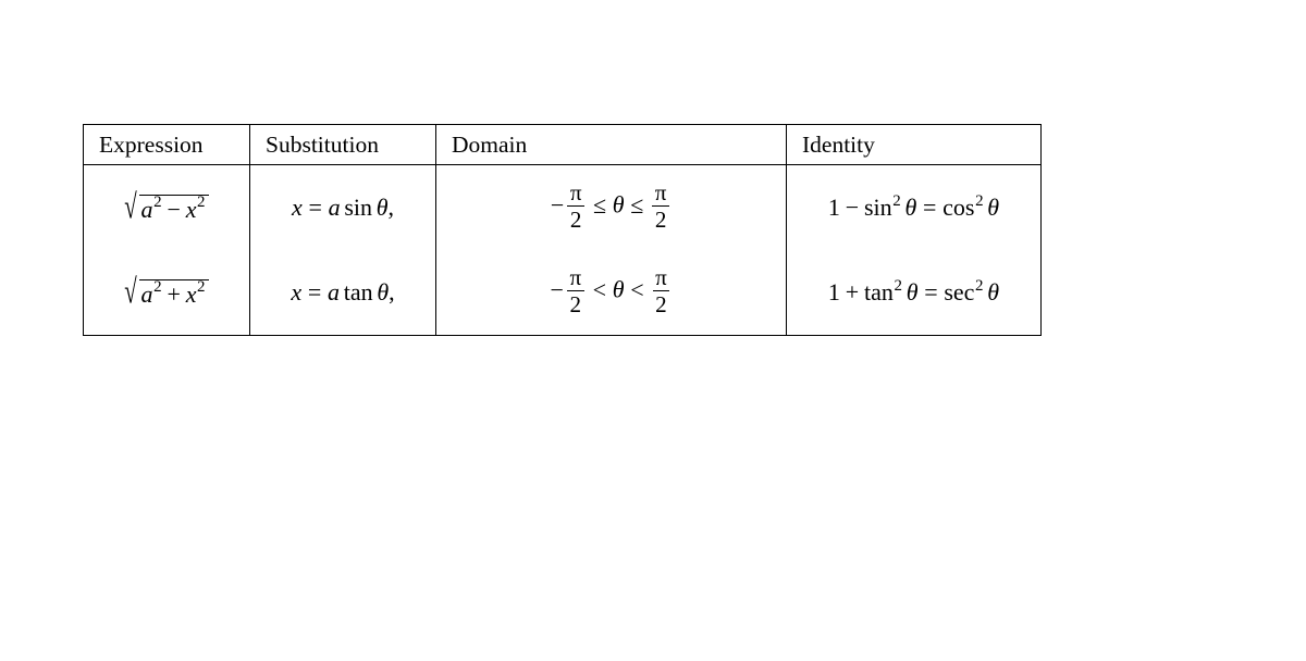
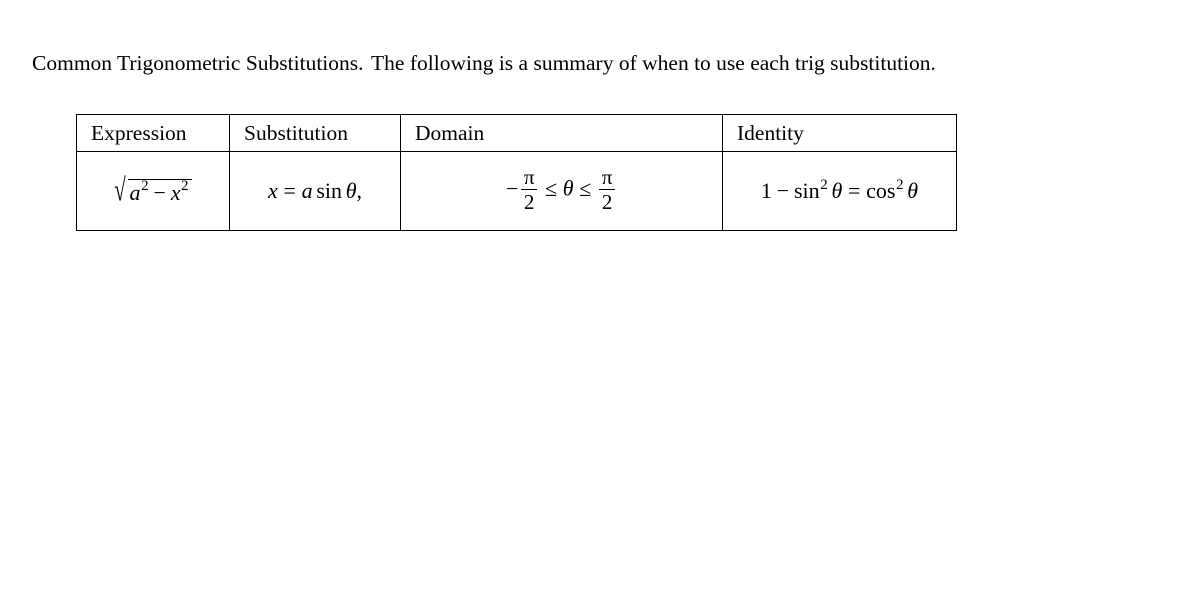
+ Common Trigonometric Substitutions. The following is a summary of when to use each trig substitution.
  Expression	Substitution	Domain	Identity
  √ a2 − x2	x = a sin θ,	− π2≤ θ ≤ π2	1 − sin2 θ = cos2 θ
- √ a2 + x2	x = a tan θ,	− π2< θ < π2	1 + tan2 θ = sec2 θ
